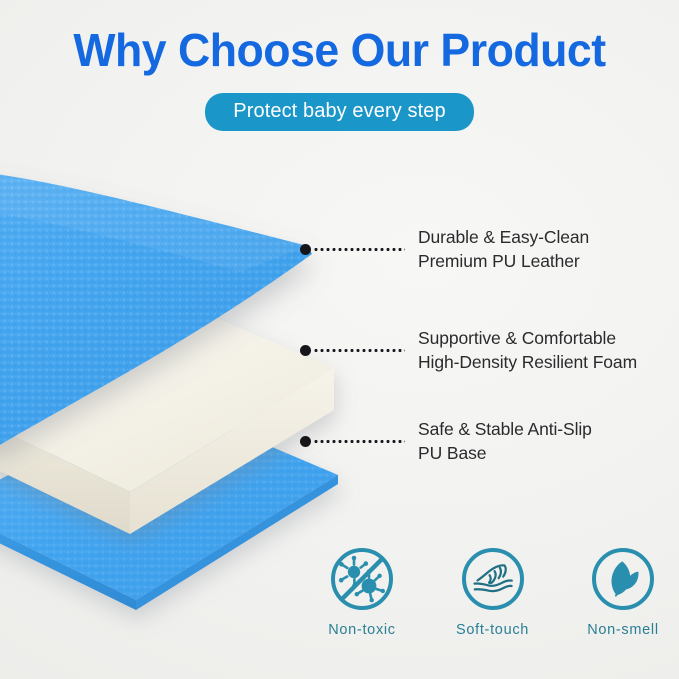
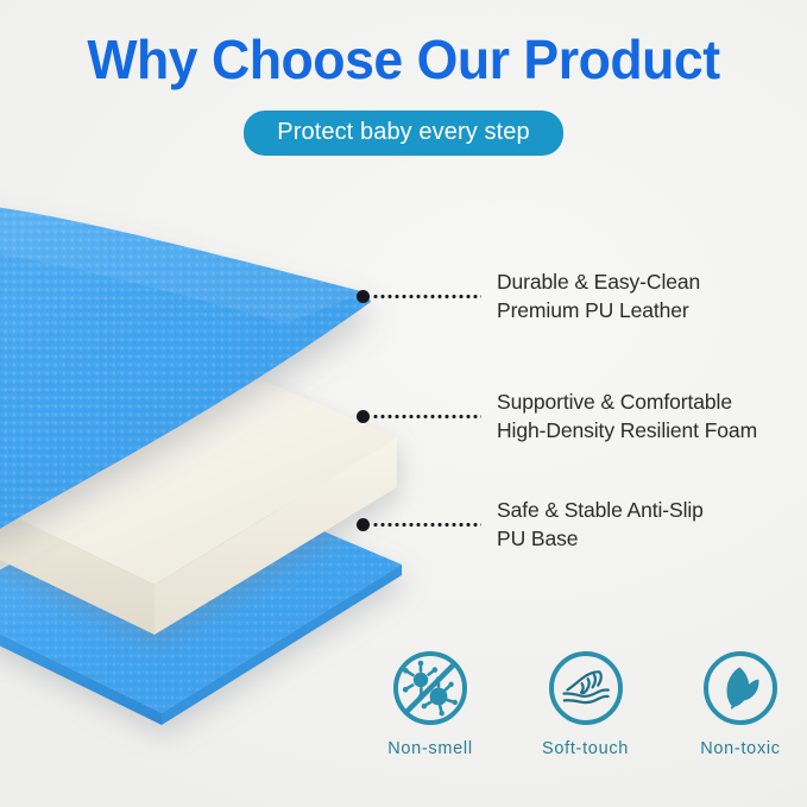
  Why Choose Our Product
  Protect baby every step
  Durable & Easy-Clean
  Premium PU Leather
  Supportive & Comfortable
  High-Density Resilient Foam
  Safe & Stable Anti-Slip
  PU Base
- Non-toxic
+ Non-smell
  Soft-touch
- Non-smell
+ Non-toxic
